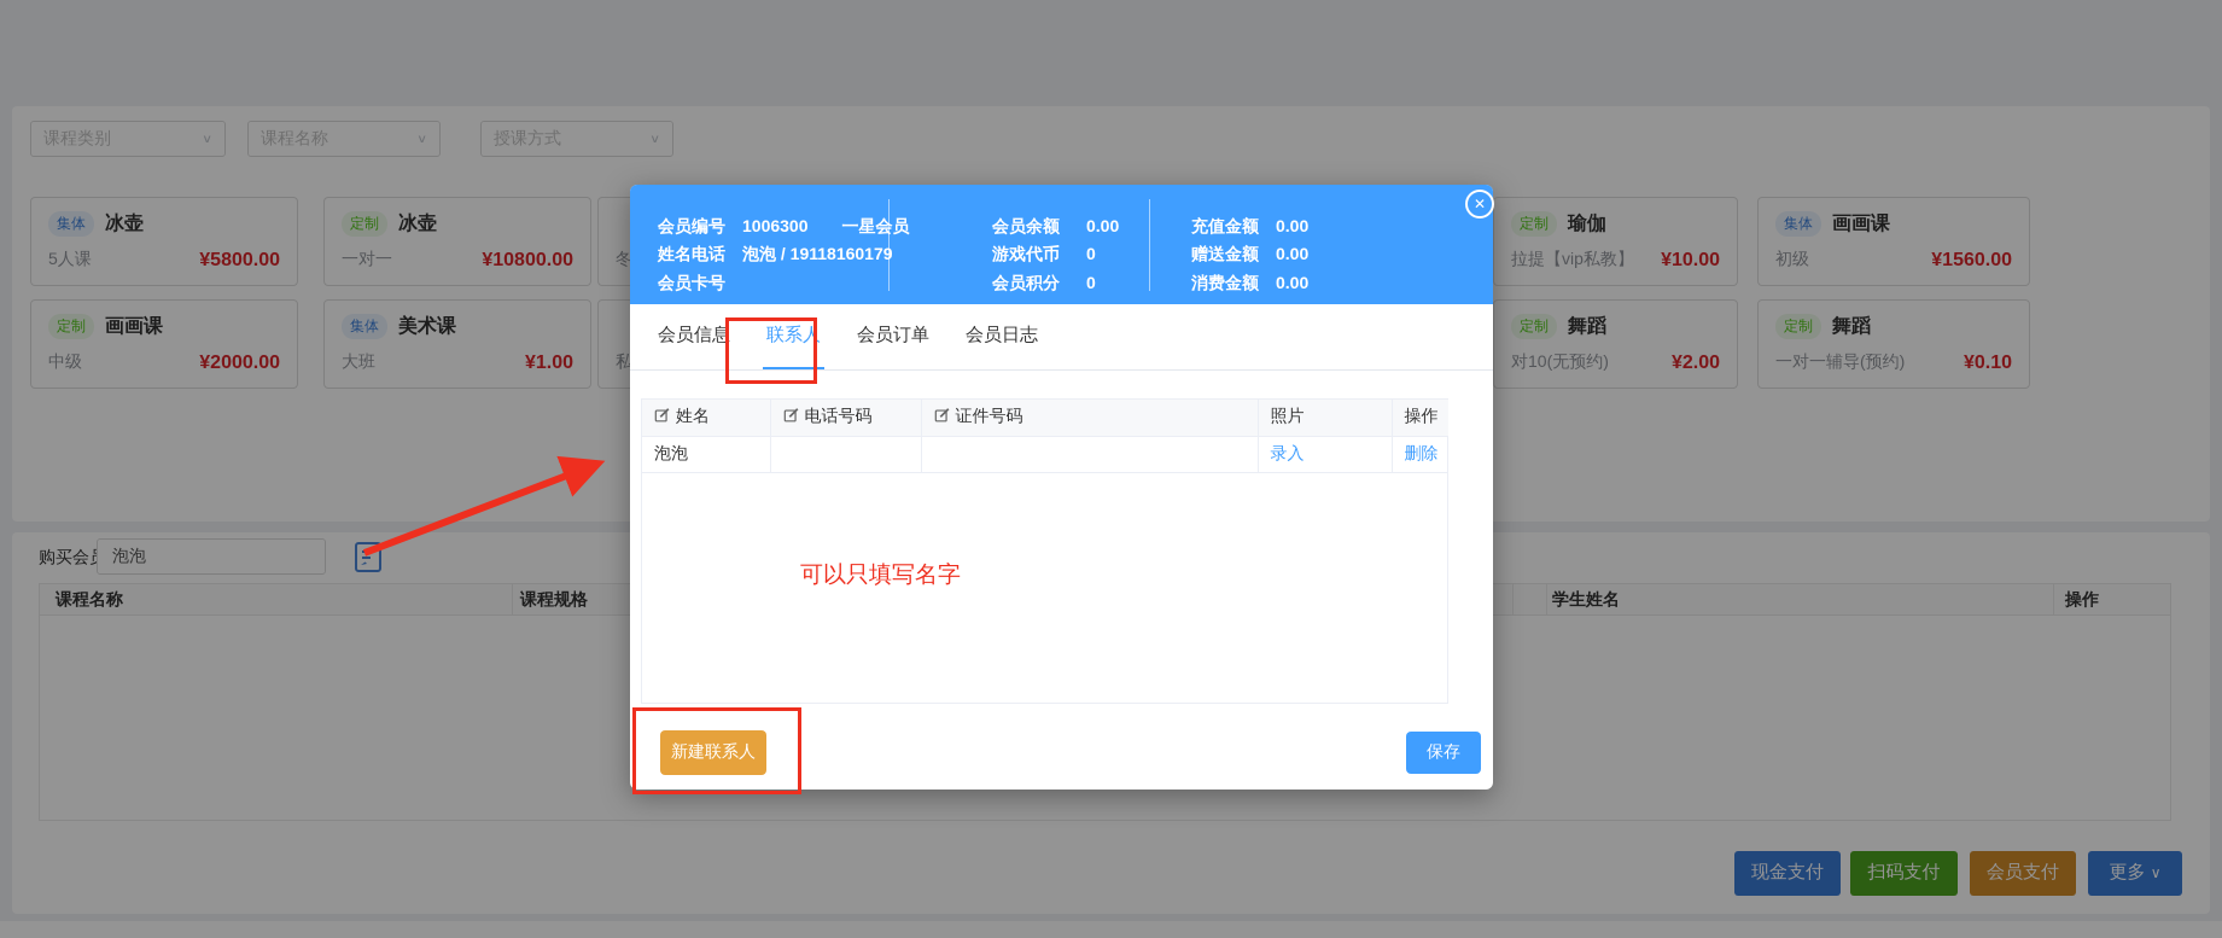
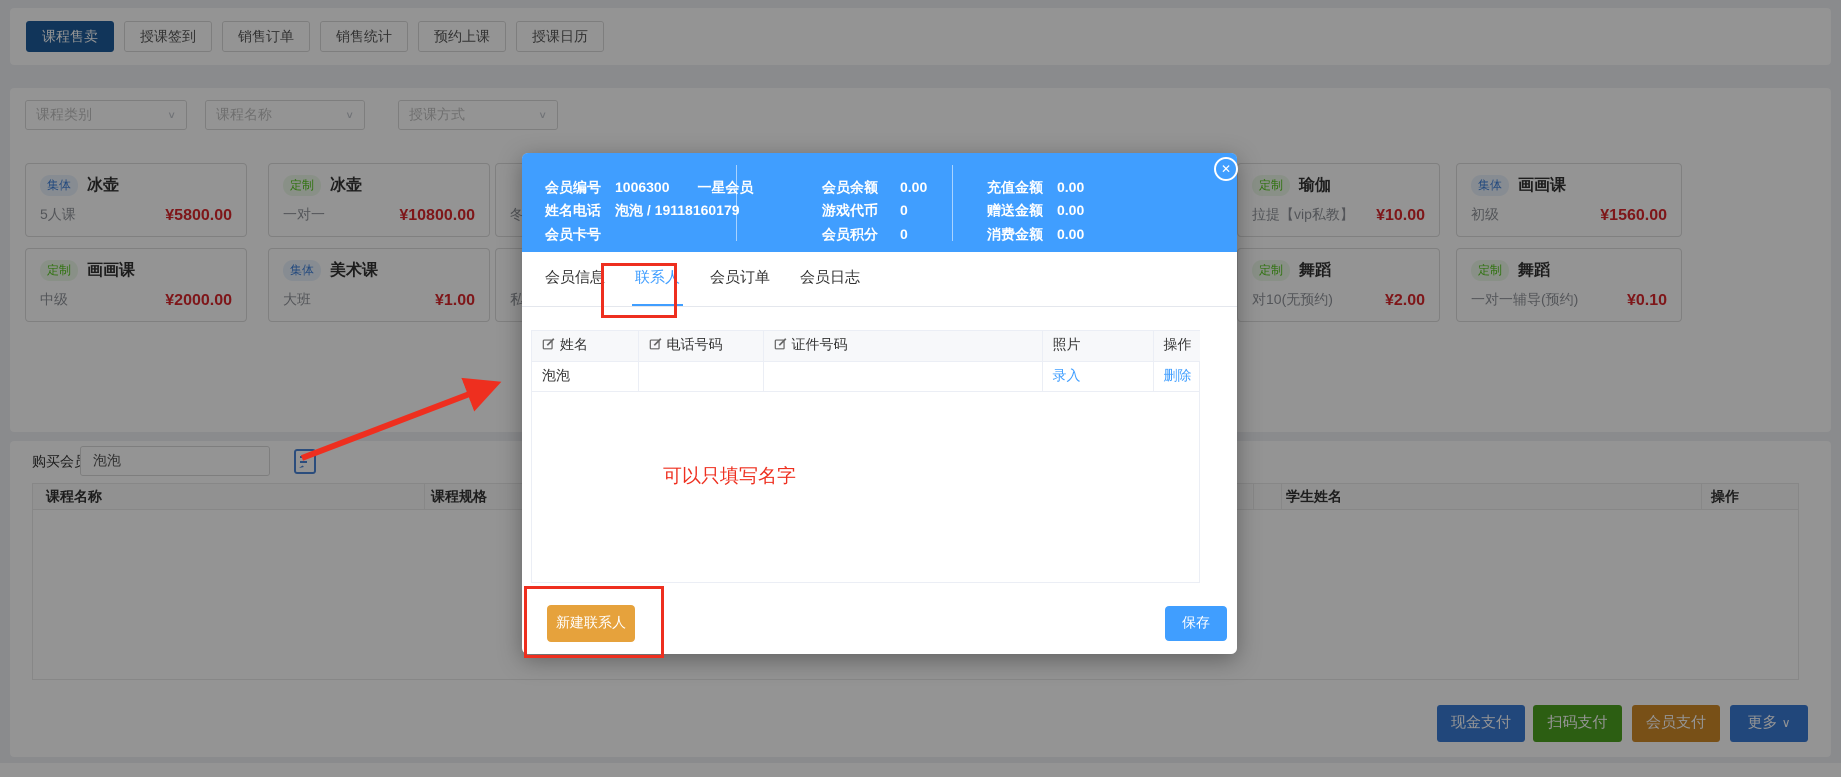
+ 课程售卖
+ 授课签到
+ 销售订单
+ 销售统计
+ 预约上课
+ 授课日历
  课程类别
  ∨
  课程名称
  ∨
  授课方式
  ∨
  集体
  冰壶
  5人课
  ¥5800.00
  定制
  冰壶
  一对一
  ¥10800.00
  冬
  定制
  画画课
  中级
  ¥2000.00
  集体
  美术课
  大班
  ¥1.00
  私
  定制
  瑜伽
  拉提【vip私教】
  ¥10.00
  集体
  画画课
  初级
  ¥1560.00
  定制
  舞蹈
  对10(无预约)
  ¥2.00
  定制
  舞蹈
  一对一辅导(预约)
  ¥0.10
  泡泡
  课程名称
  课程规格
  学生姓名
  操作
  现金支付
  扫码支付
  会员支付
  更多 ∨
  会员编号 1006300 一星会员
  姓名电话 泡泡 / 19118160179
  会员卡号
  会员余额 0.00
  游戏代币 0
  会员积分 0
  充值金额 0.00
  赠送金额 0.00
  消费金额 0.00
  ✕
  会员信息
  联系人
  会员订单
  会员日志
  姓名	电话号码	证件号码	照片	操作
  泡泡			录入	删除
  可以只填写名字
  新建联系人
  保存
